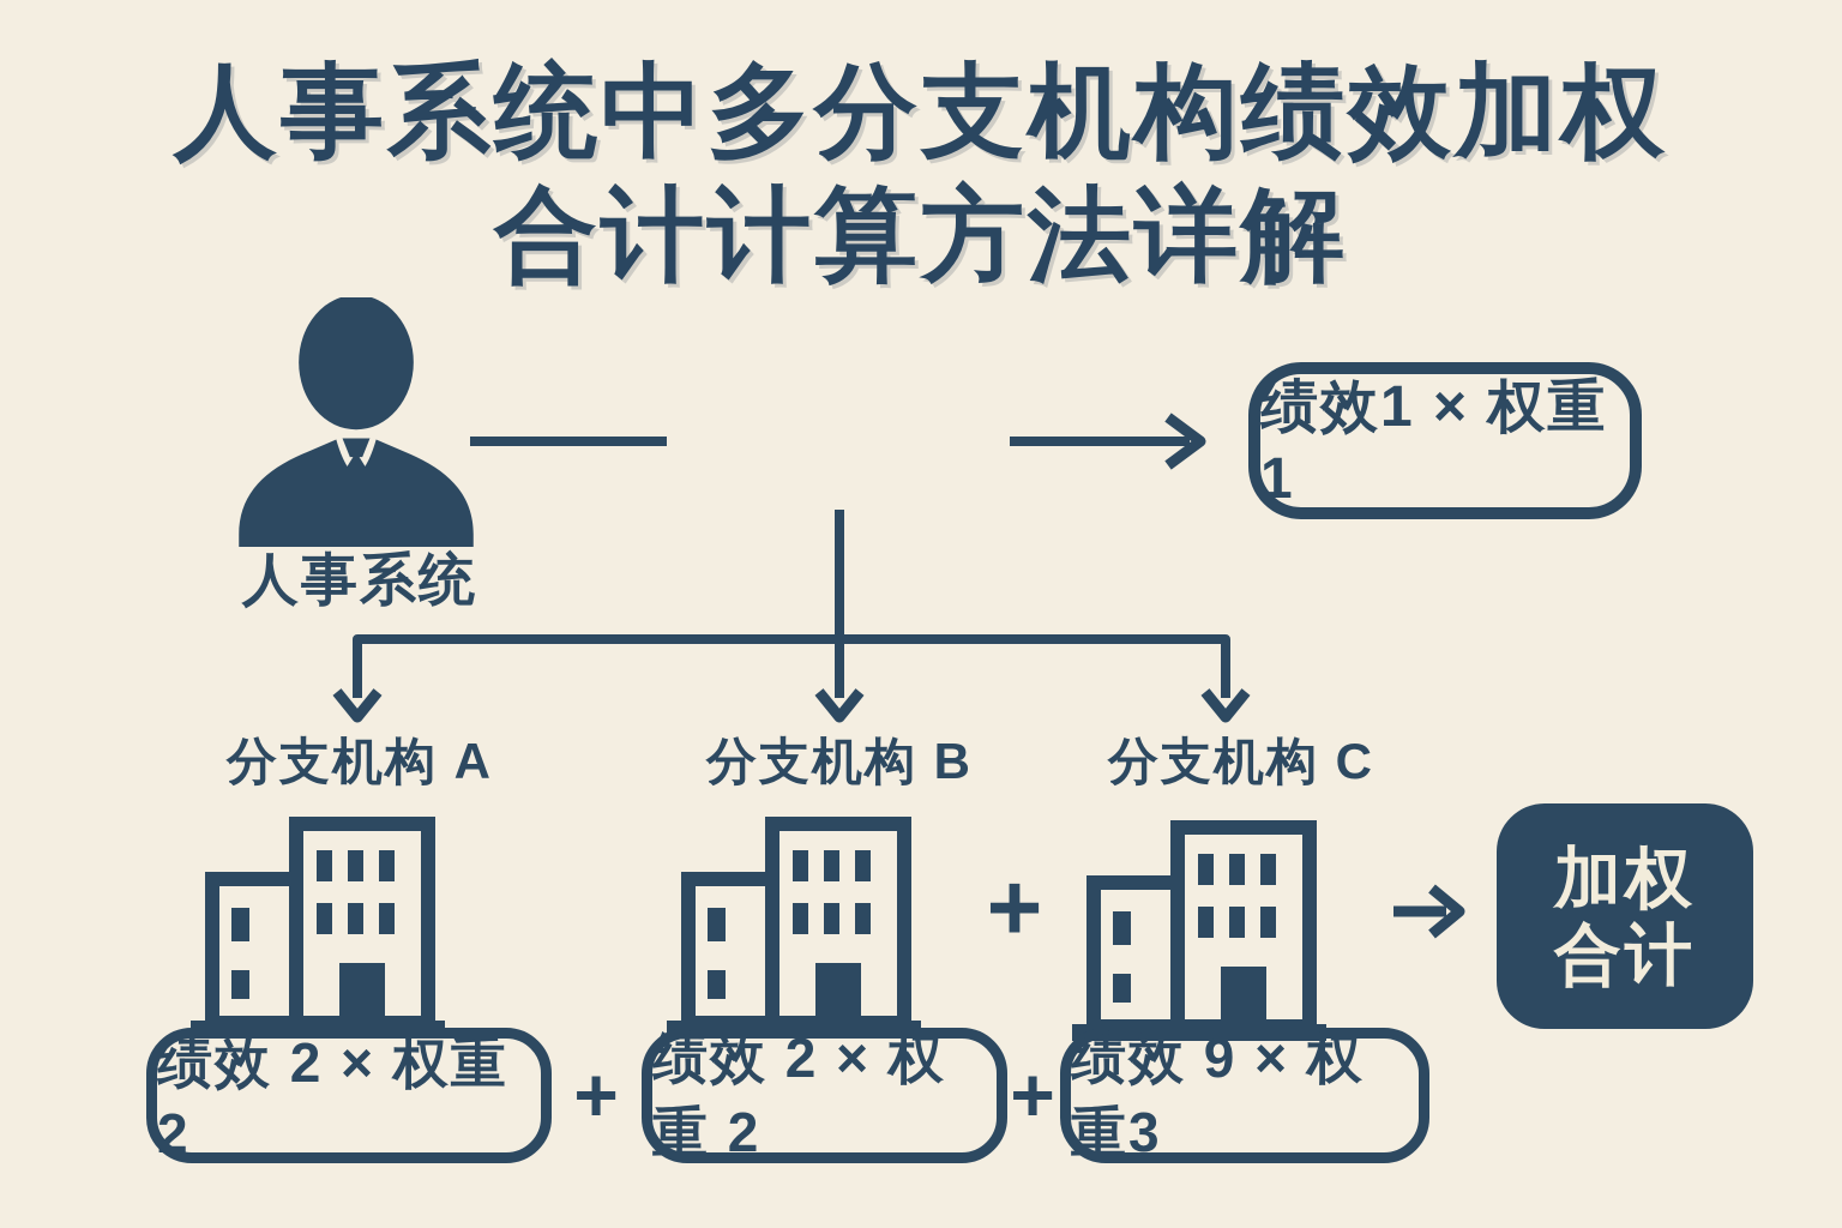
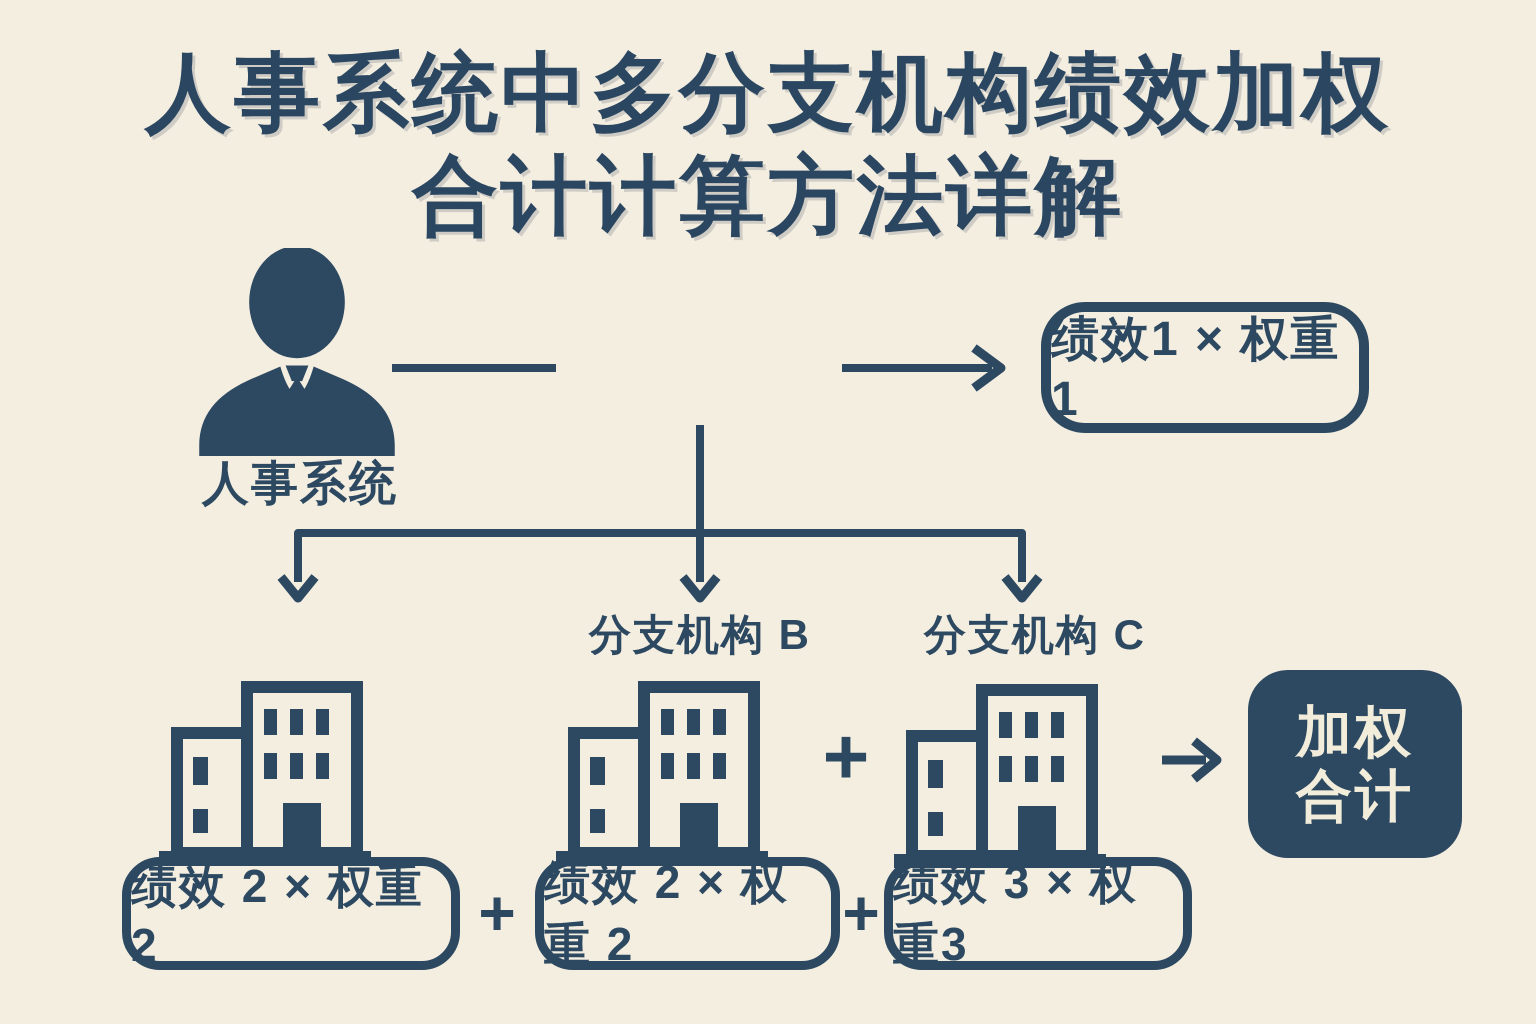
  人事系统中多分支机构绩效加权
  合计计算方法详解
  人事系统
  绩效1 × 权重1
- 分支机构 A
  分支机构 B
  分支机构 C
  +
  加权
  合计
  绩效 2 × 权重 2
  +
  绩效 2 × 权重 2
  +
- 绩效 9 × 权重3
+ 绩效 3 × 权重3
